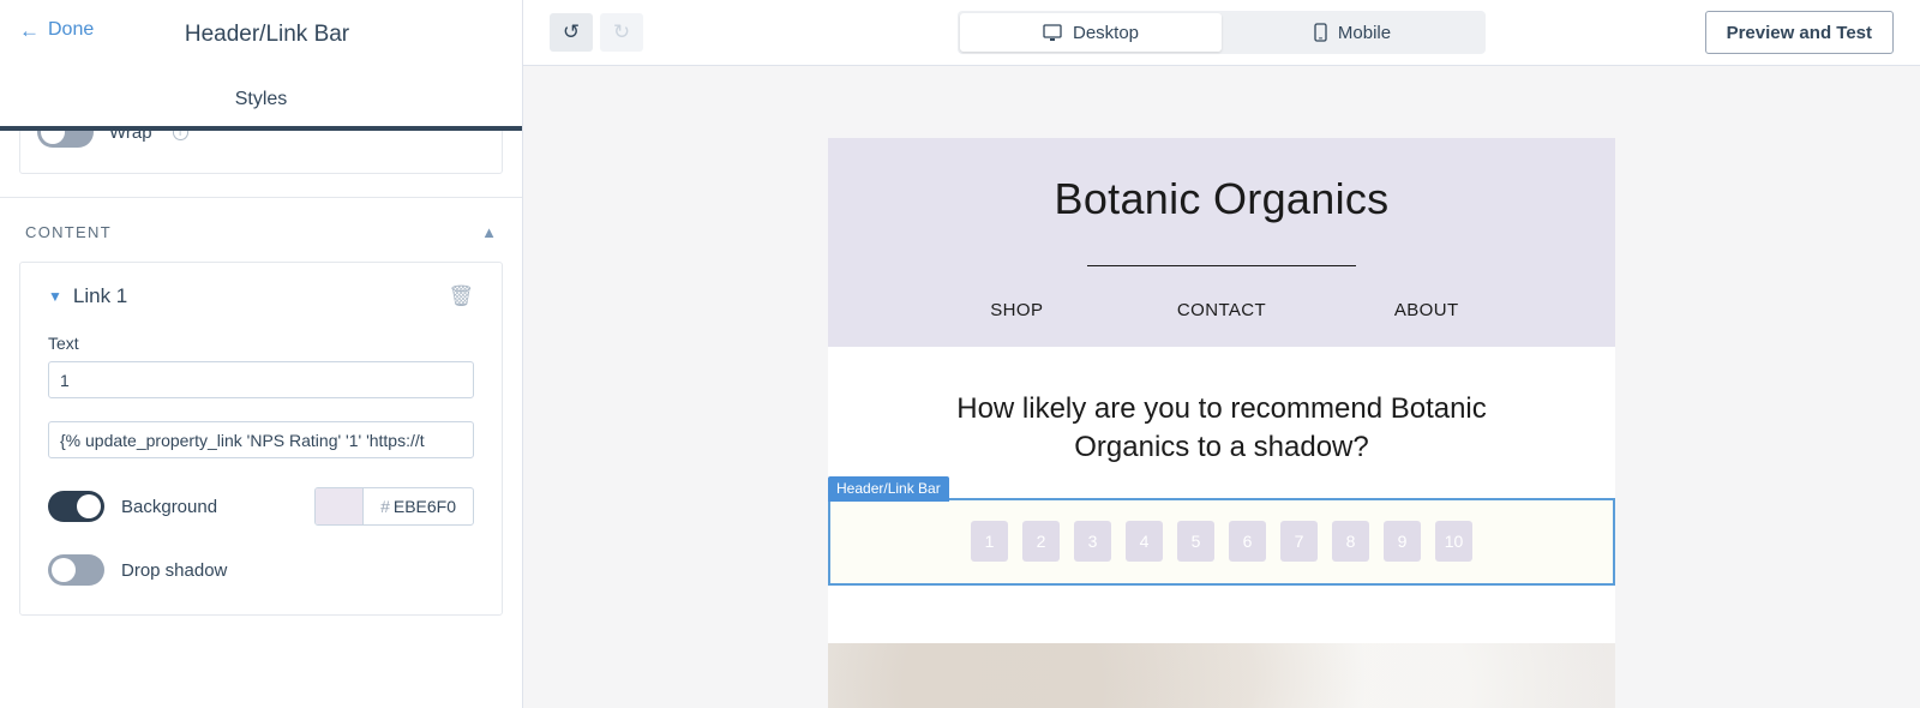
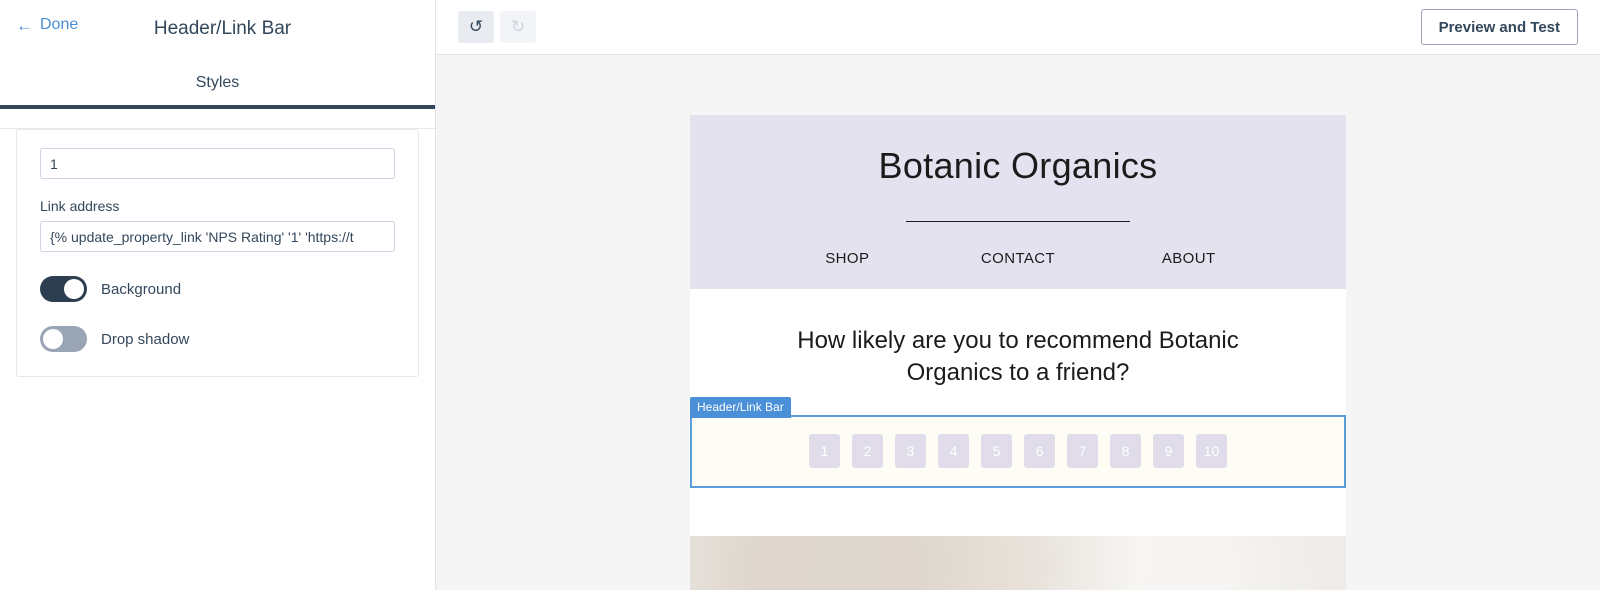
  ←
  Done
  Header/Link Bar
  Styles
- Wrap
- i
- CONTENT
- ▲
- ▼
- Link 1
- 🗑
- Text
  1
+ Link address
  {% update_property_link 'NPS Rating' '1' 'https://t
  Background
- #
- EBE6F0
  Drop shadow
  ↺
  ↻
- Desktop
- Mobile
  Preview and Test
  Botanic Organics
  SHOP
  CONTACT
  ABOUT
- How likely are you to recommend Botanic Organics to a shadow?
+ How likely are you to recommend Botanic Organics to a friend?
  Header/Link Bar
  1
  2
  3
  4
  5
  6
  7
  8
  9
  10
